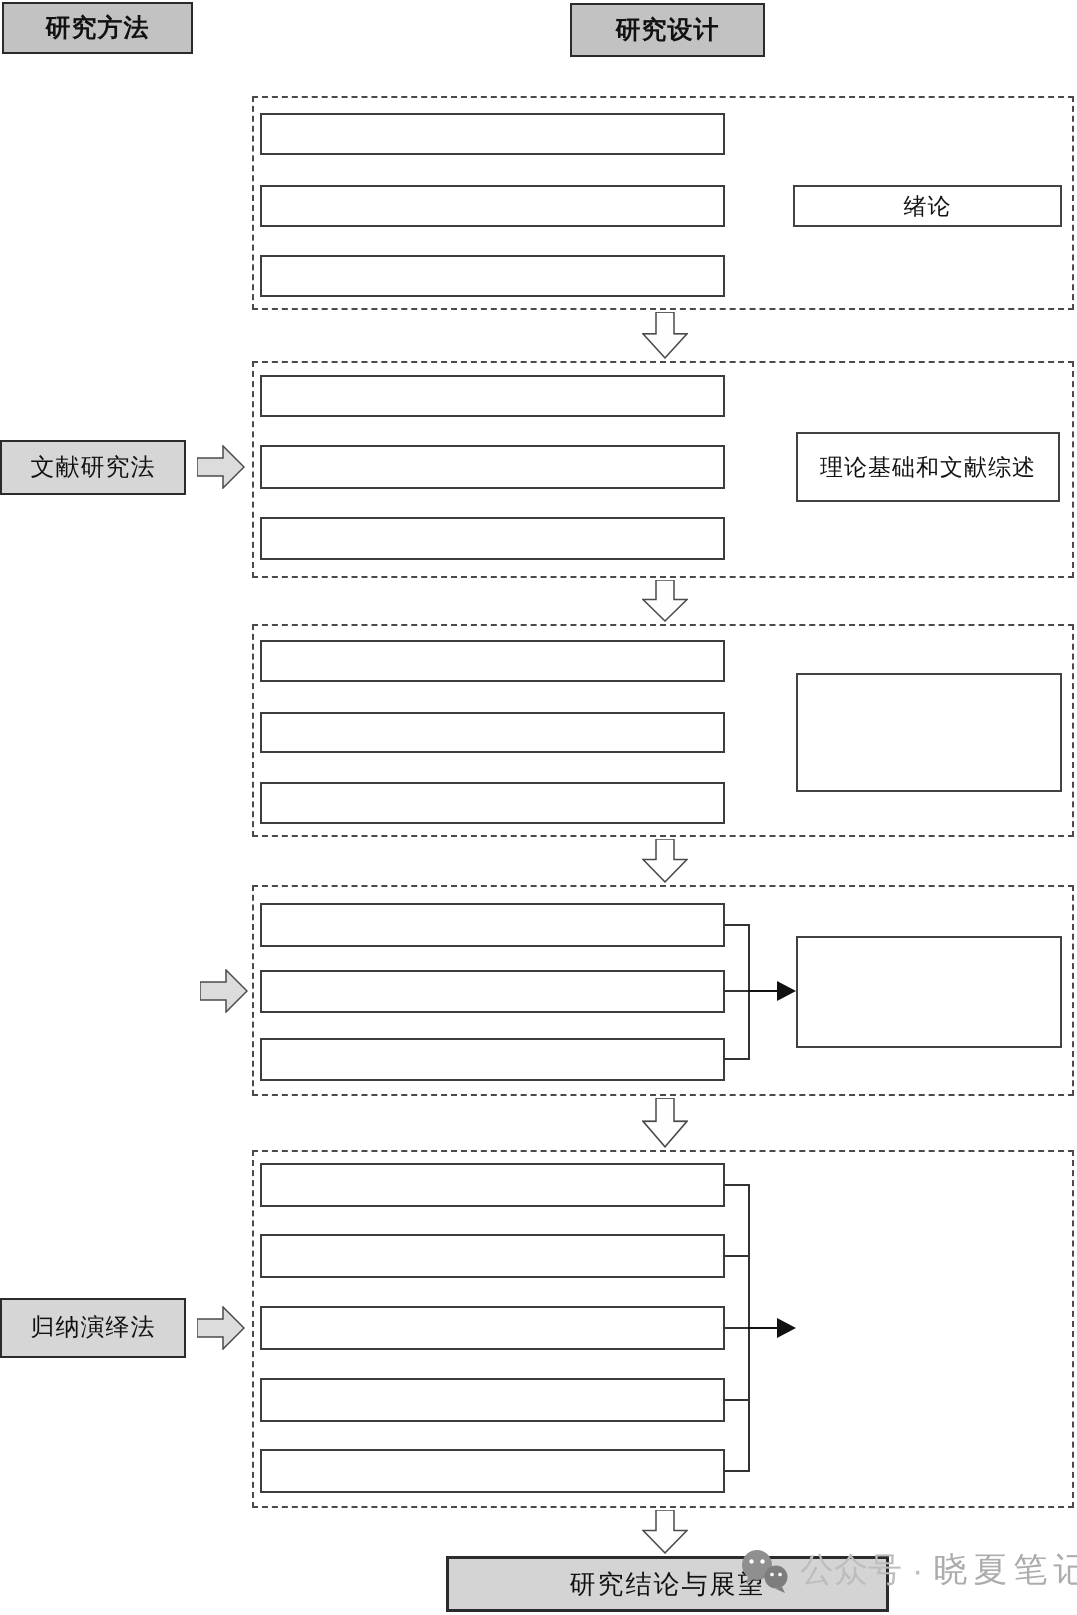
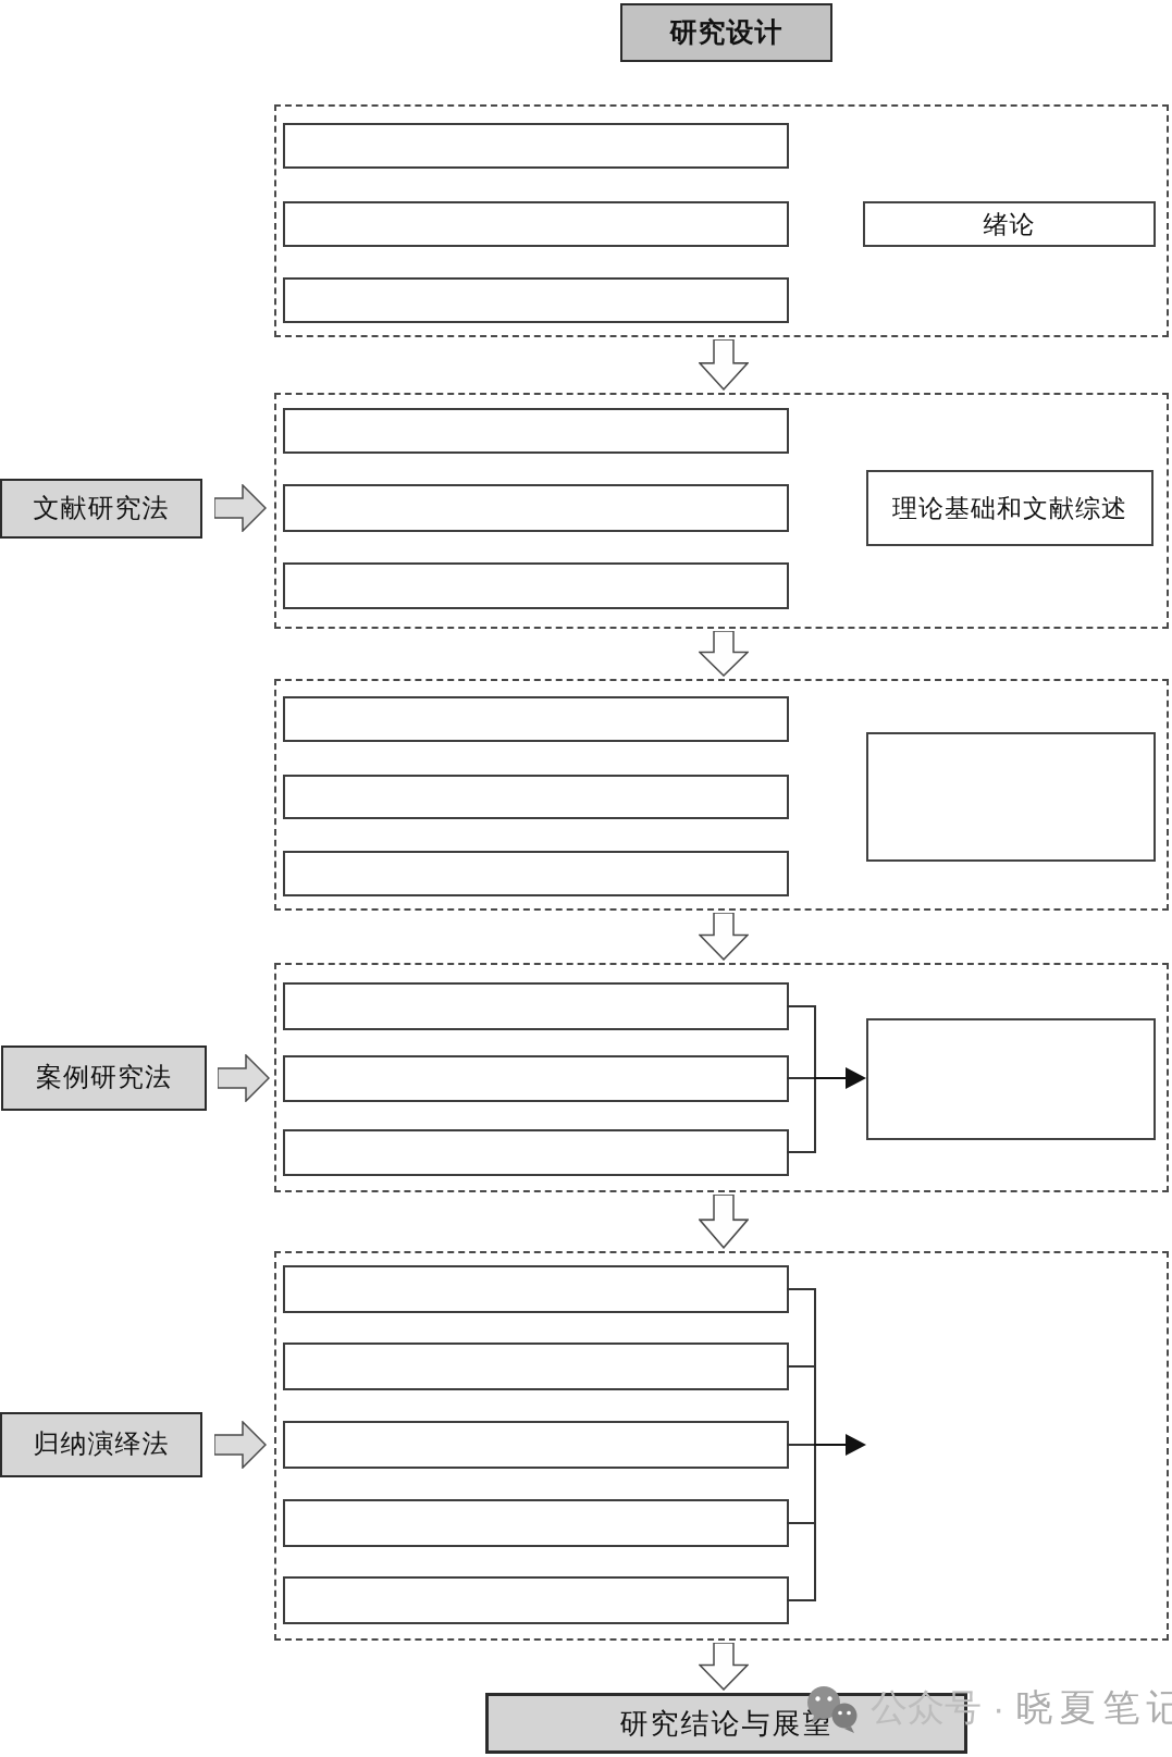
- 研究方法
  研究设计
  绪论
  理论基础和文献综述
  文献研究法
+ 案例研究法
  归纳演绎法
  研究结论与展望
  公众号
  ·
  晓夏笔记
